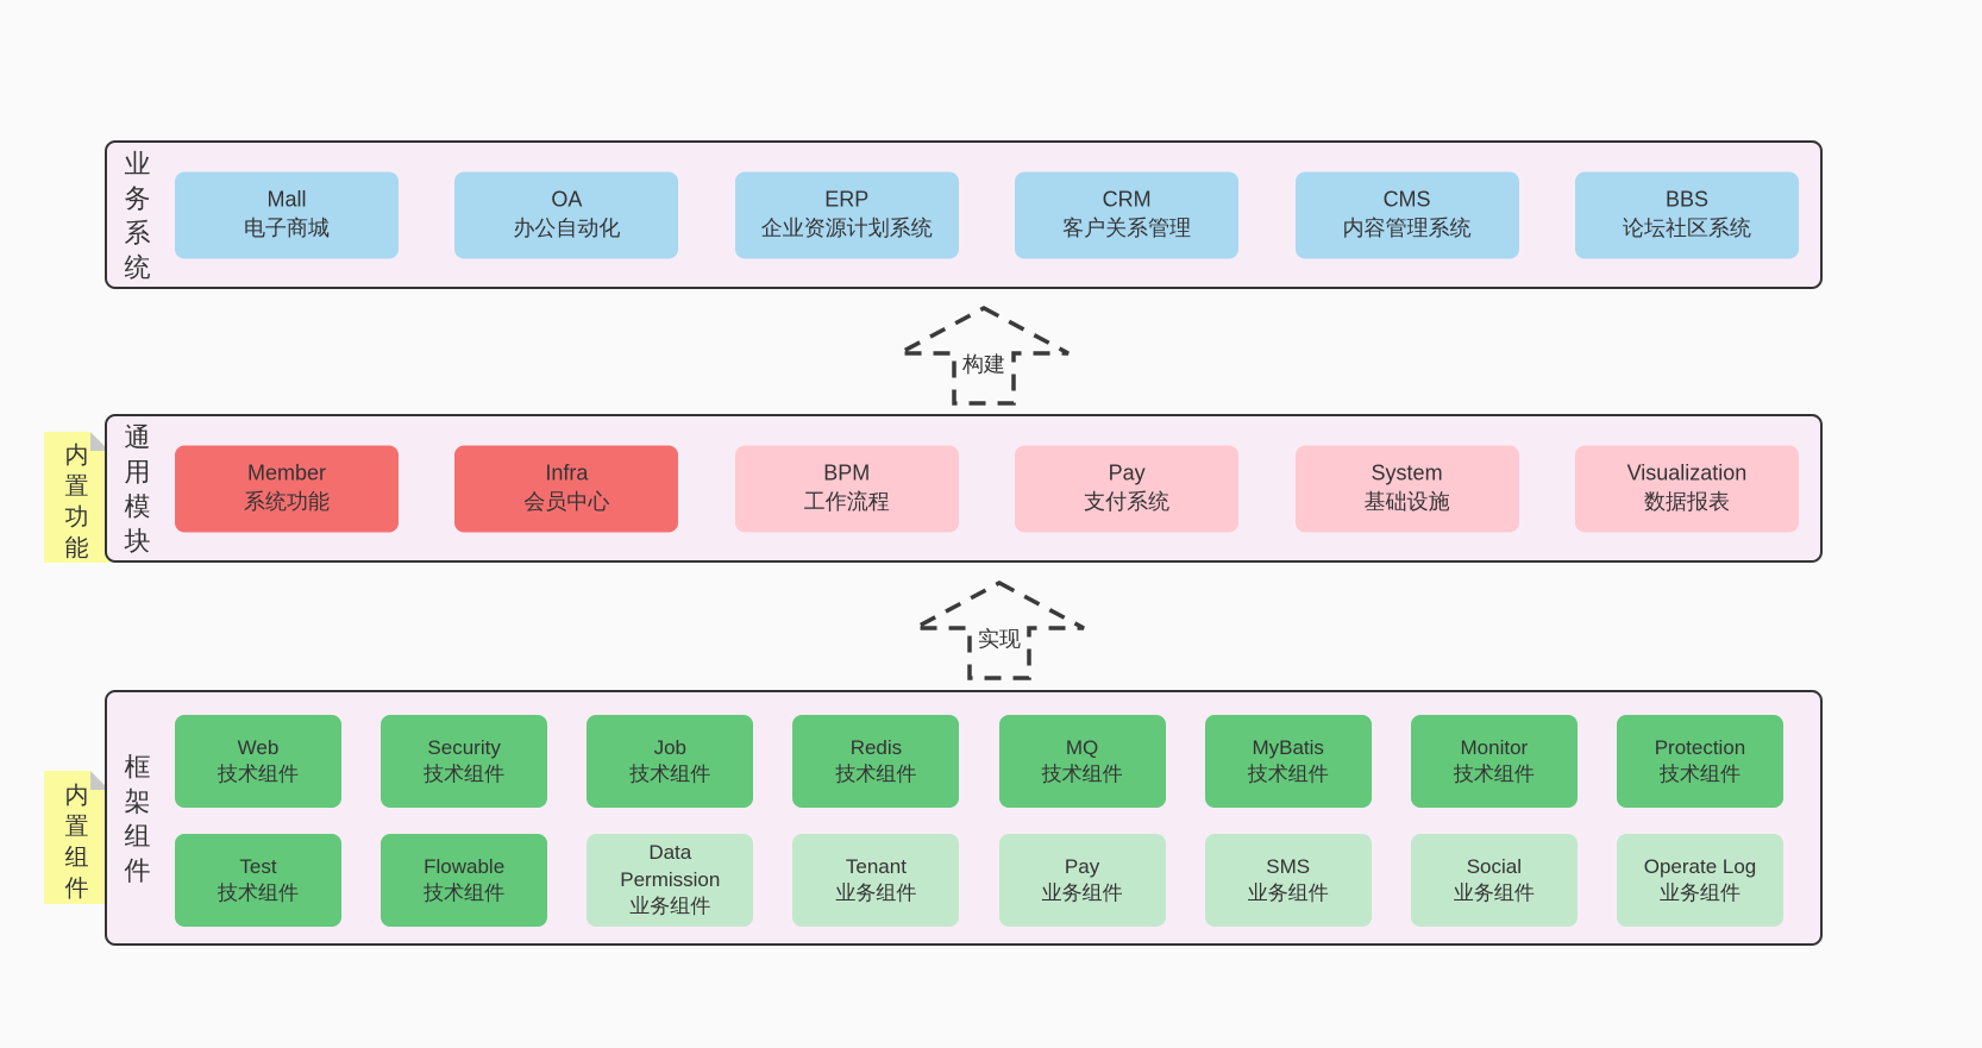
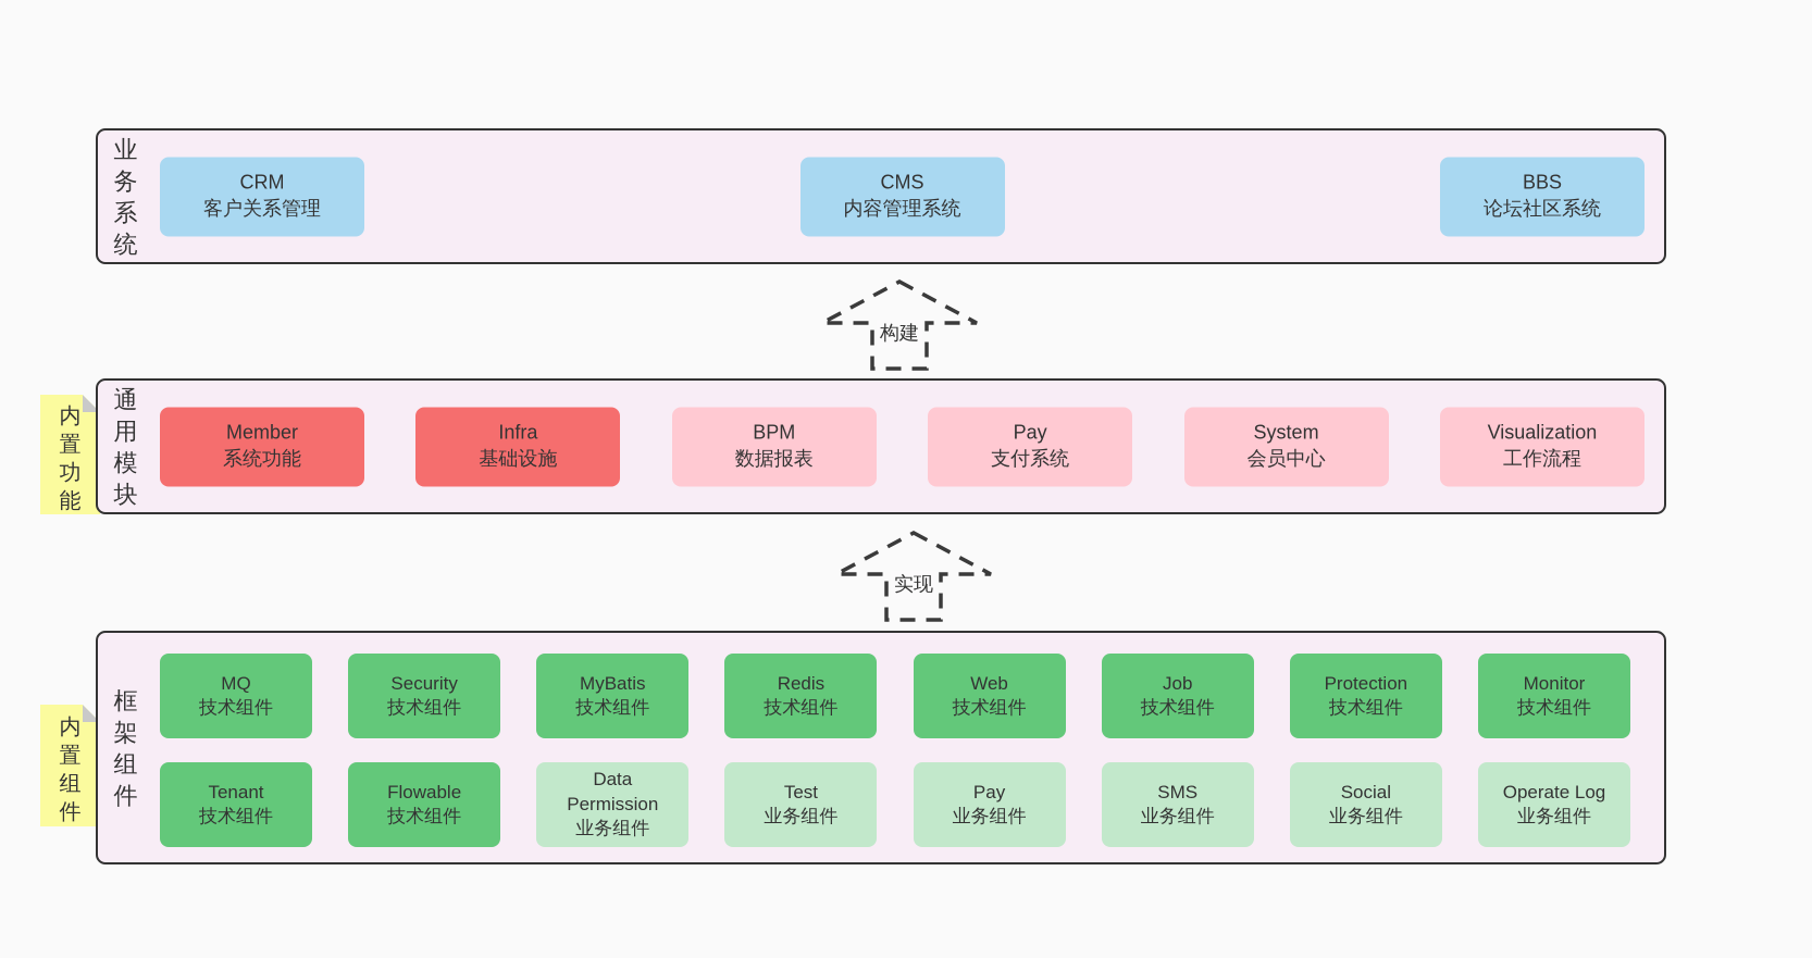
  业务系统
- Mall
- 电子商城
- OA
- 办公自动化
- ERP
- 企业资源计划系统
  CRM
  客户关系管理
  CMS
  内容管理系统
  BBS
  论坛社区系统
  构建
  内置功能
  通用模块
  Member
  系统功能
  Infra
- 会员中心
+ 基础设施
  BPM
- 工作流程
+ 数据报表
  Pay
  支付系统
  System
- 基础设施
+ 会员中心
  Visualization
- 数据报表
+ 工作流程
  实现
  内置组件
  框架组件
- Web
+ MQ
  技术组件
  Security
  技术组件
- Job
+ MyBatis
  技术组件
  Redis
  技术组件
- MQ
+ Web
  技术组件
- MyBatis
+ Job
  技术组件
- Monitor
+ Protection
  技术组件
- Protection
+ Monitor
  技术组件
- Test
+ Tenant
  技术组件
  Flowable
  技术组件
  Data Permission
  业务组件
- Tenant
+ Test
  业务组件
  Pay
  业务组件
  SMS
  业务组件
  Social
  业务组件
  Operate Log
  业务组件
